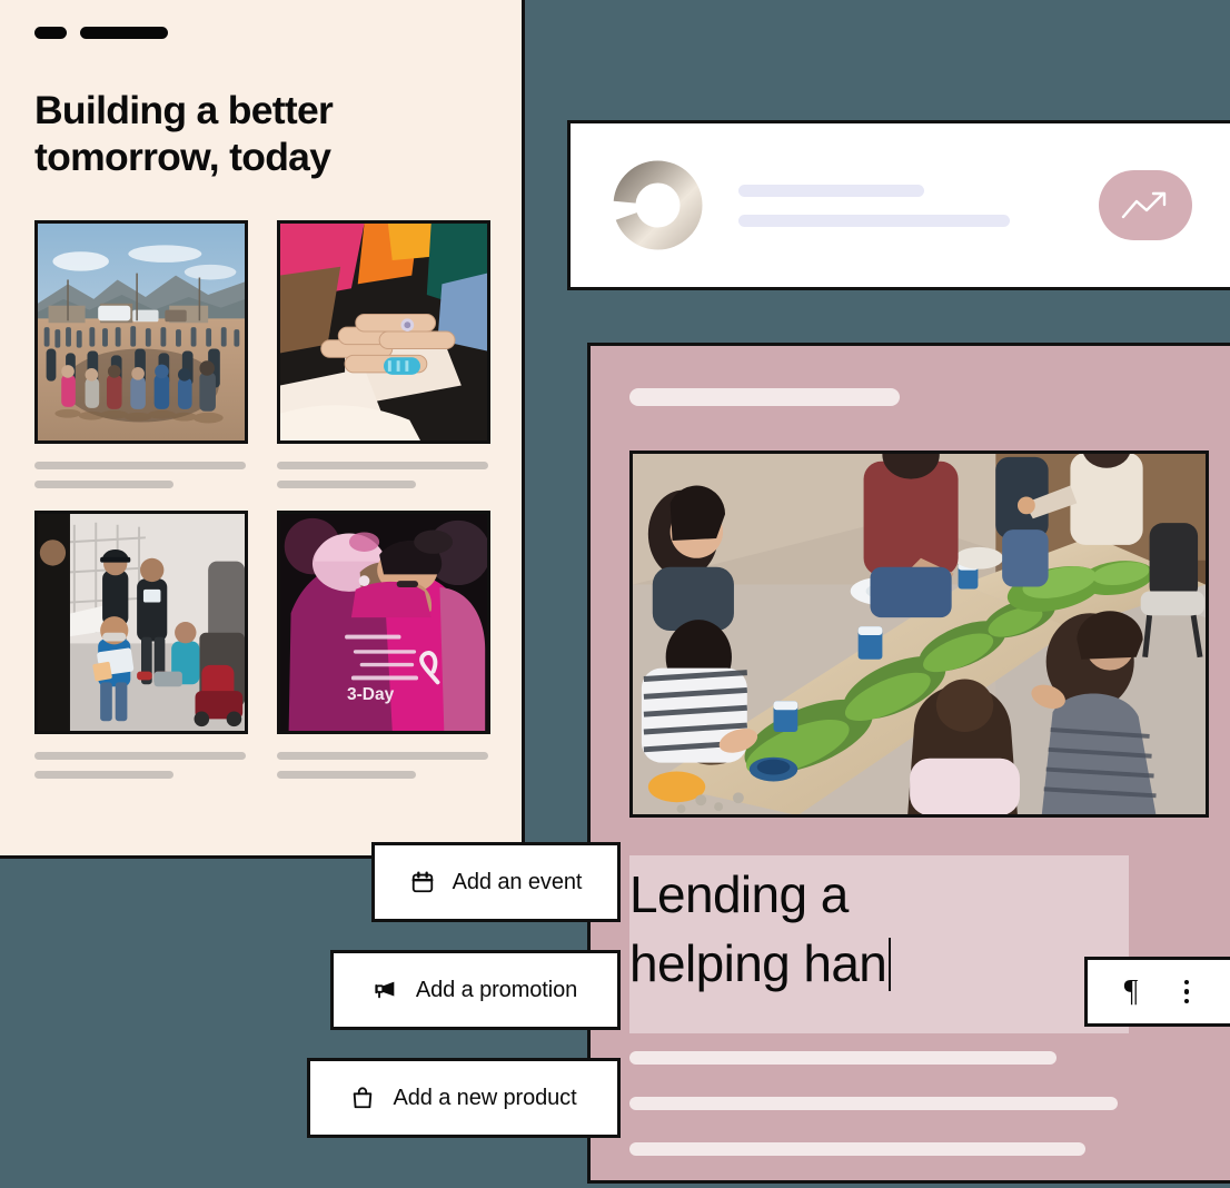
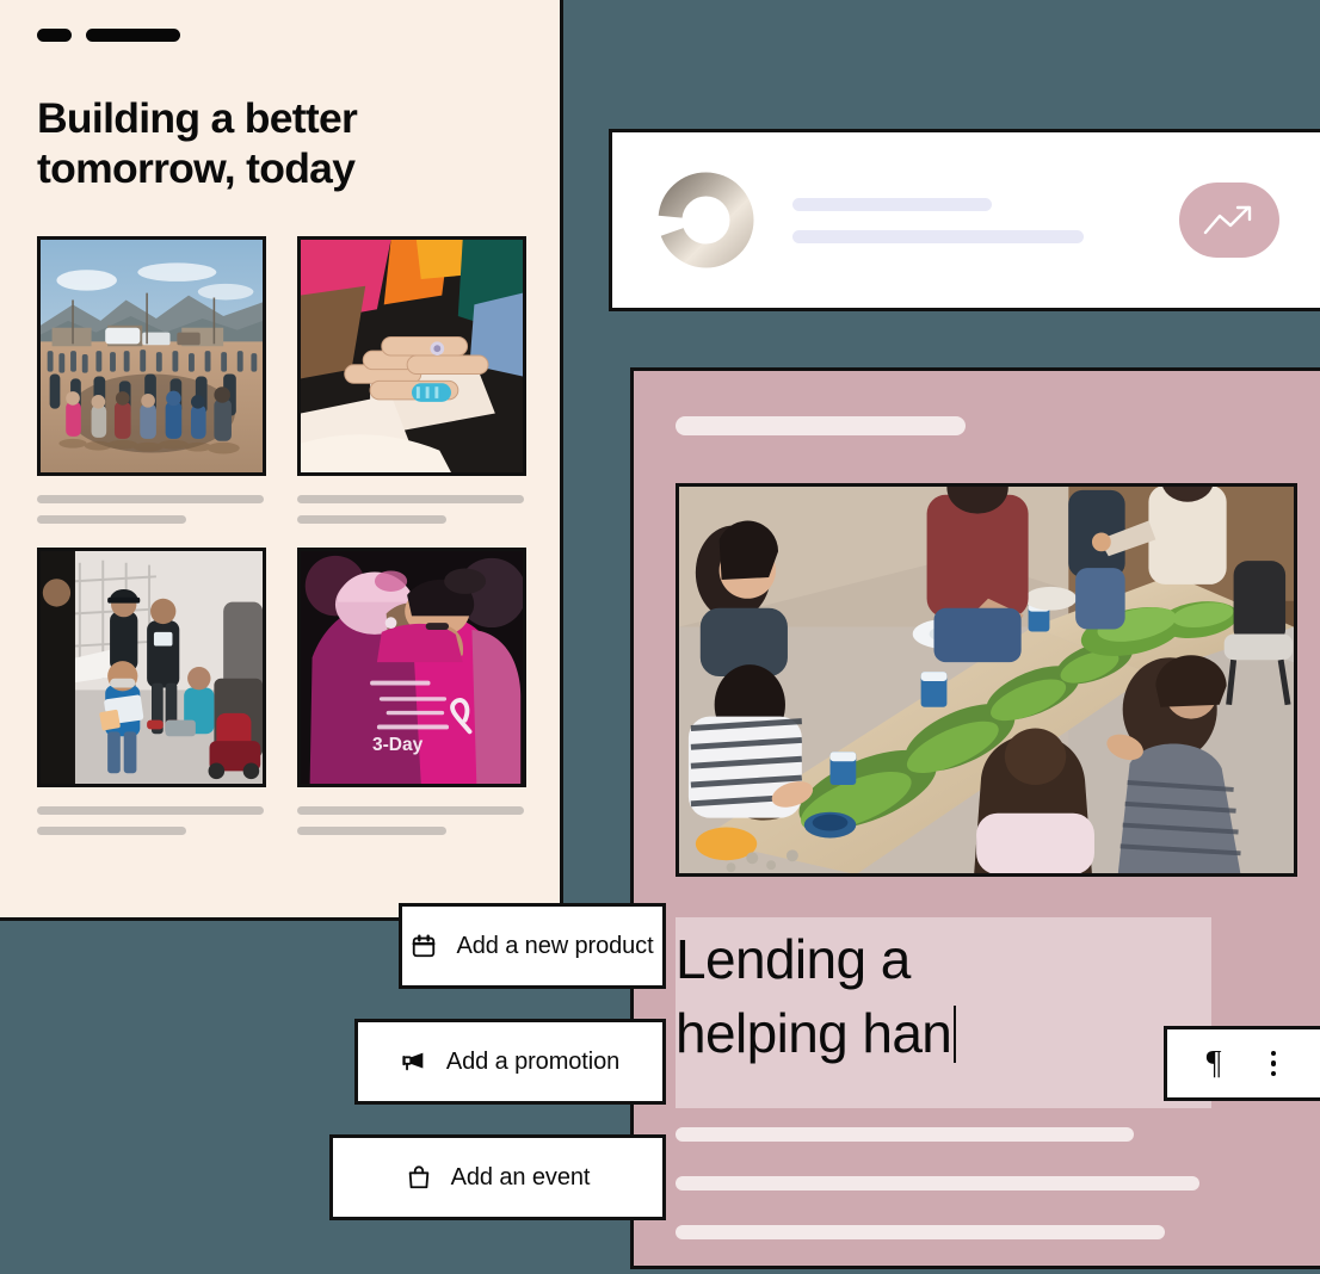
  Building a better
  tomorrow, today
  3-Day
  Lending a
  helping han
- Add an event
+ Add a new product
  Add a promotion
- Add a new product
+ Add an event
  ¶
